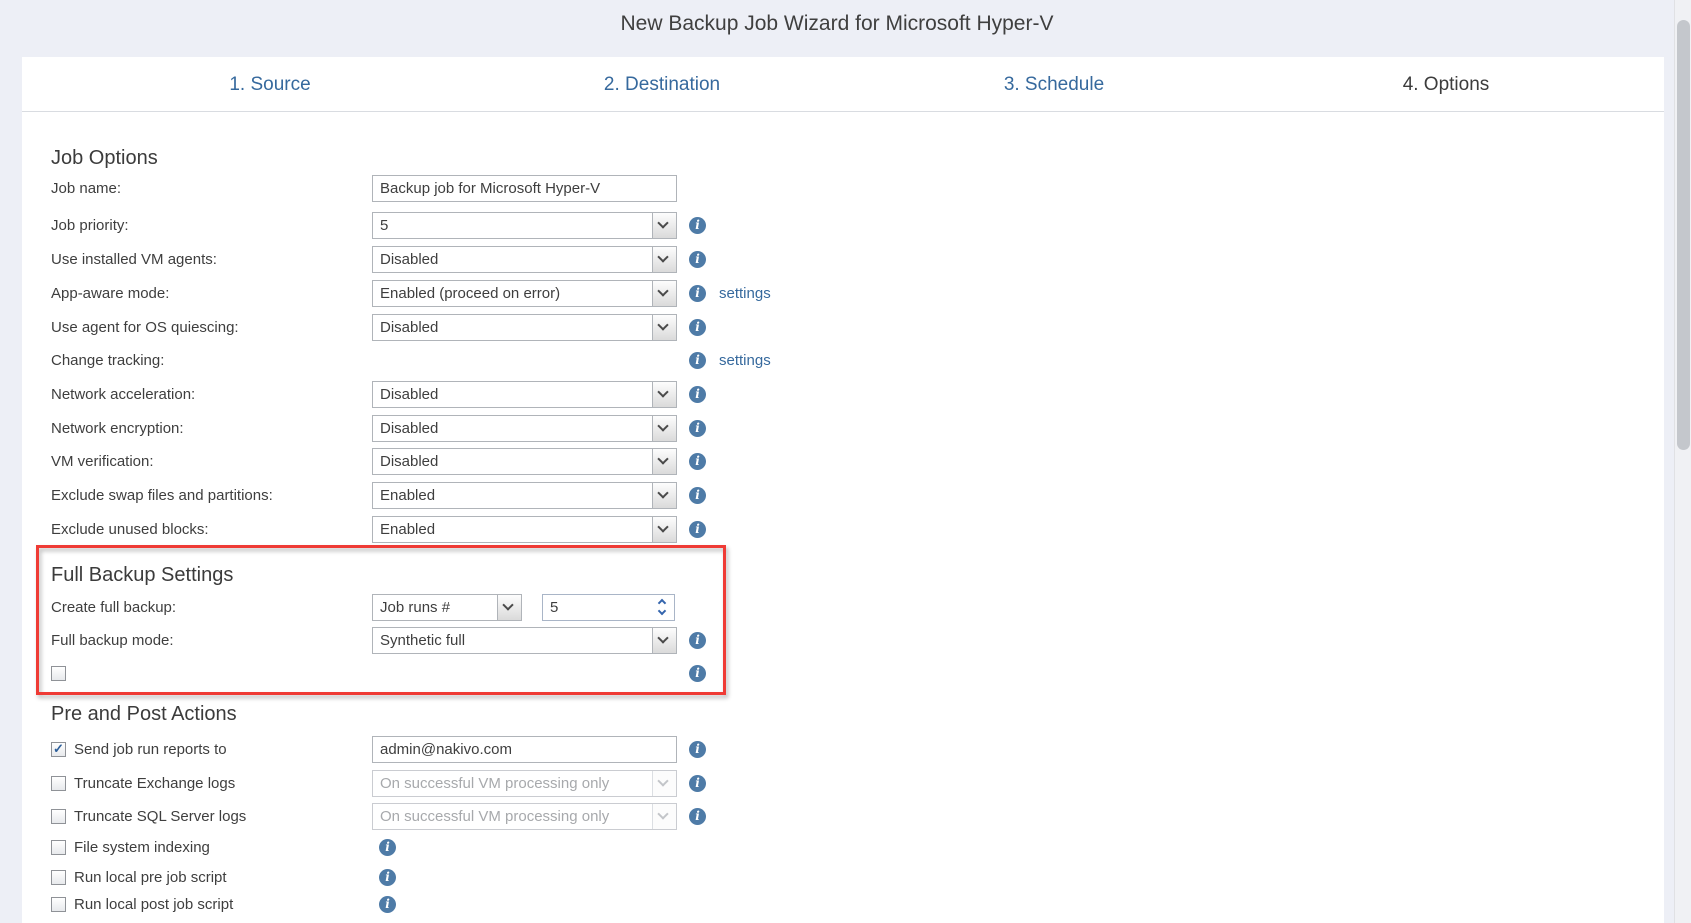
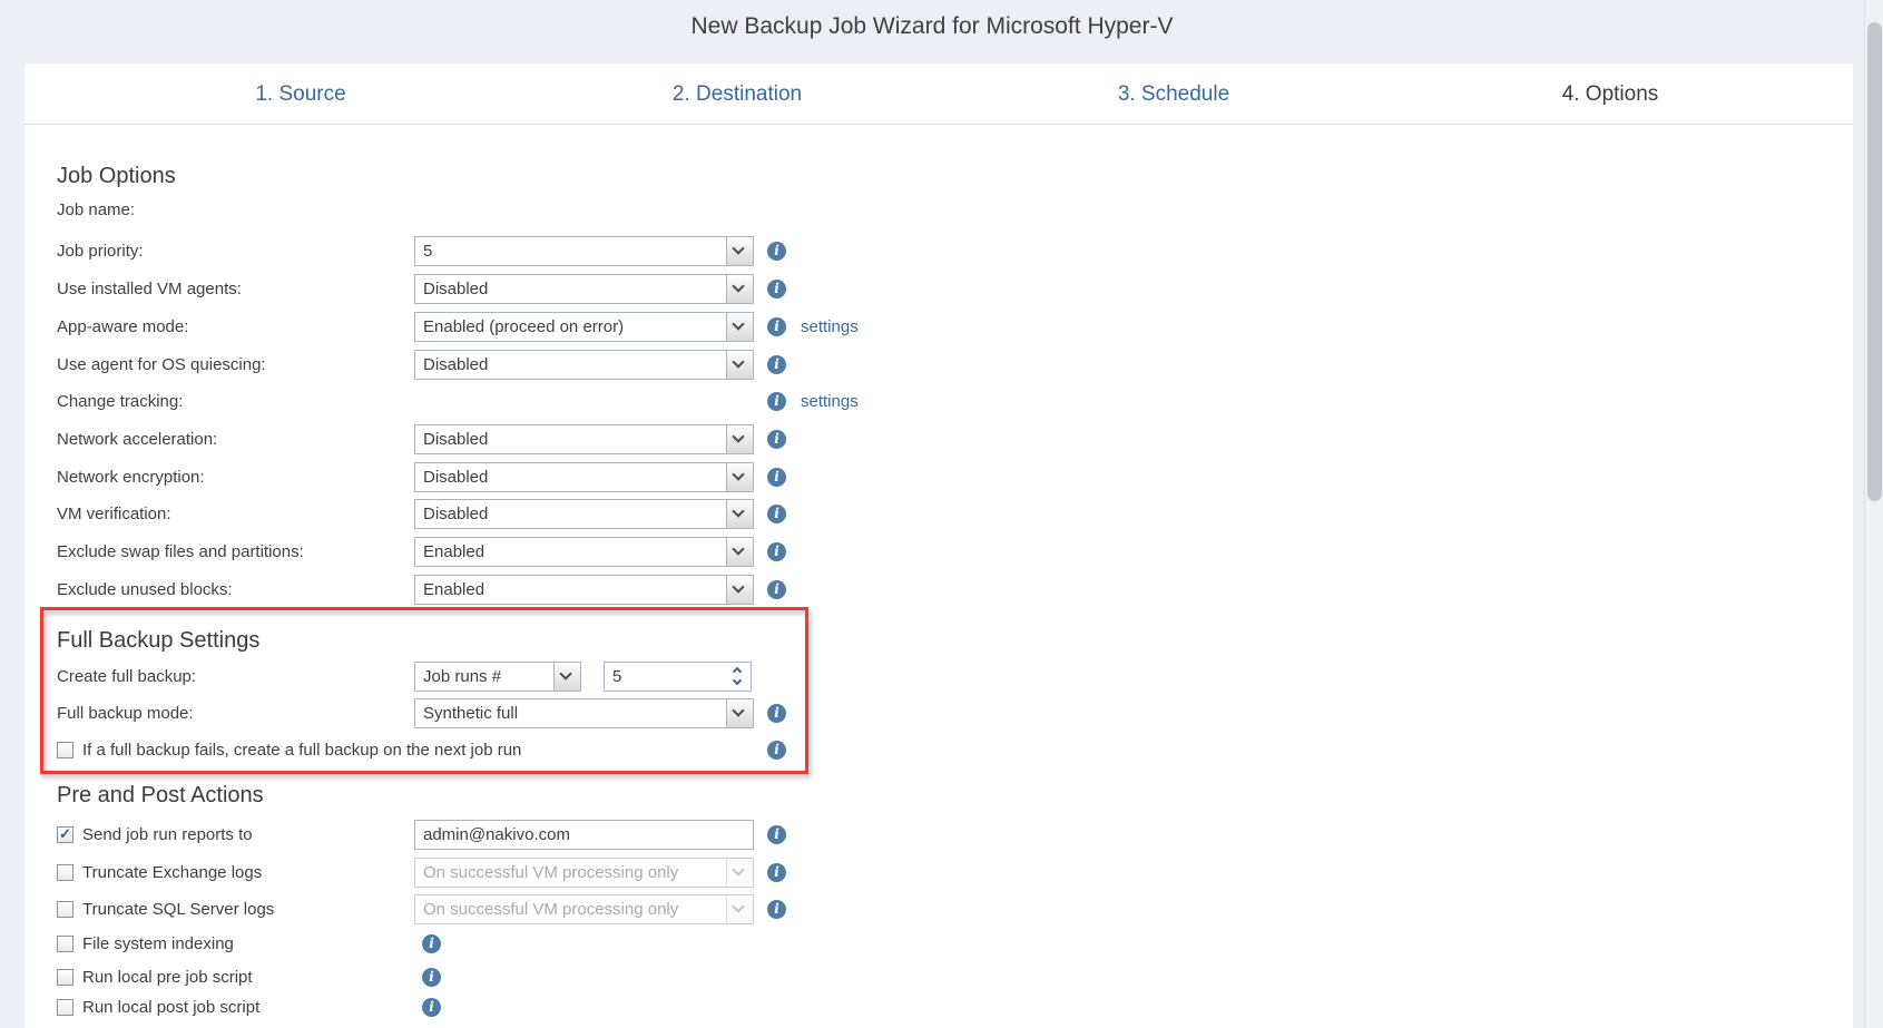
  New Backup Job Wizard for Microsoft Hyper-V
  1. Source
  2. Destination
  3. Schedule
  4. Options
  Job Options
  Job name:
- Backup job for Microsoft Hyper-V
  Job priority:
  5
  i
  Use installed VM agents:
  Disabled
  i
  App-aware mode:
  Enabled (proceed on error)
  i
  settings
  Use agent for OS quiescing:
  Disabled
  i
  Change tracking:
  i
  settings
  Network acceleration:
  Disabled
  i
  Network encryption:
  Disabled
  i
  VM verification:
  Disabled
  i
  Exclude swap files and partitions:
  Enabled
  i
  Exclude unused blocks:
  Enabled
  i
  Full Backup Settings
  Create full backup:
  Job runs #
  5
  Full backup mode:
  Synthetic full
  i
+ If a full backup fails, create a full backup on the next job run
  i
  Pre and Post Actions
  ✓
  Send job run reports to
  admin@nakivo.com
  i
  Truncate Exchange logs
  On successful VM processing only
  i
  Truncate SQL Server logs
  On successful VM processing only
  i
  File system indexing
  i
  Run local pre job script
  i
  Run local post job script
  i
